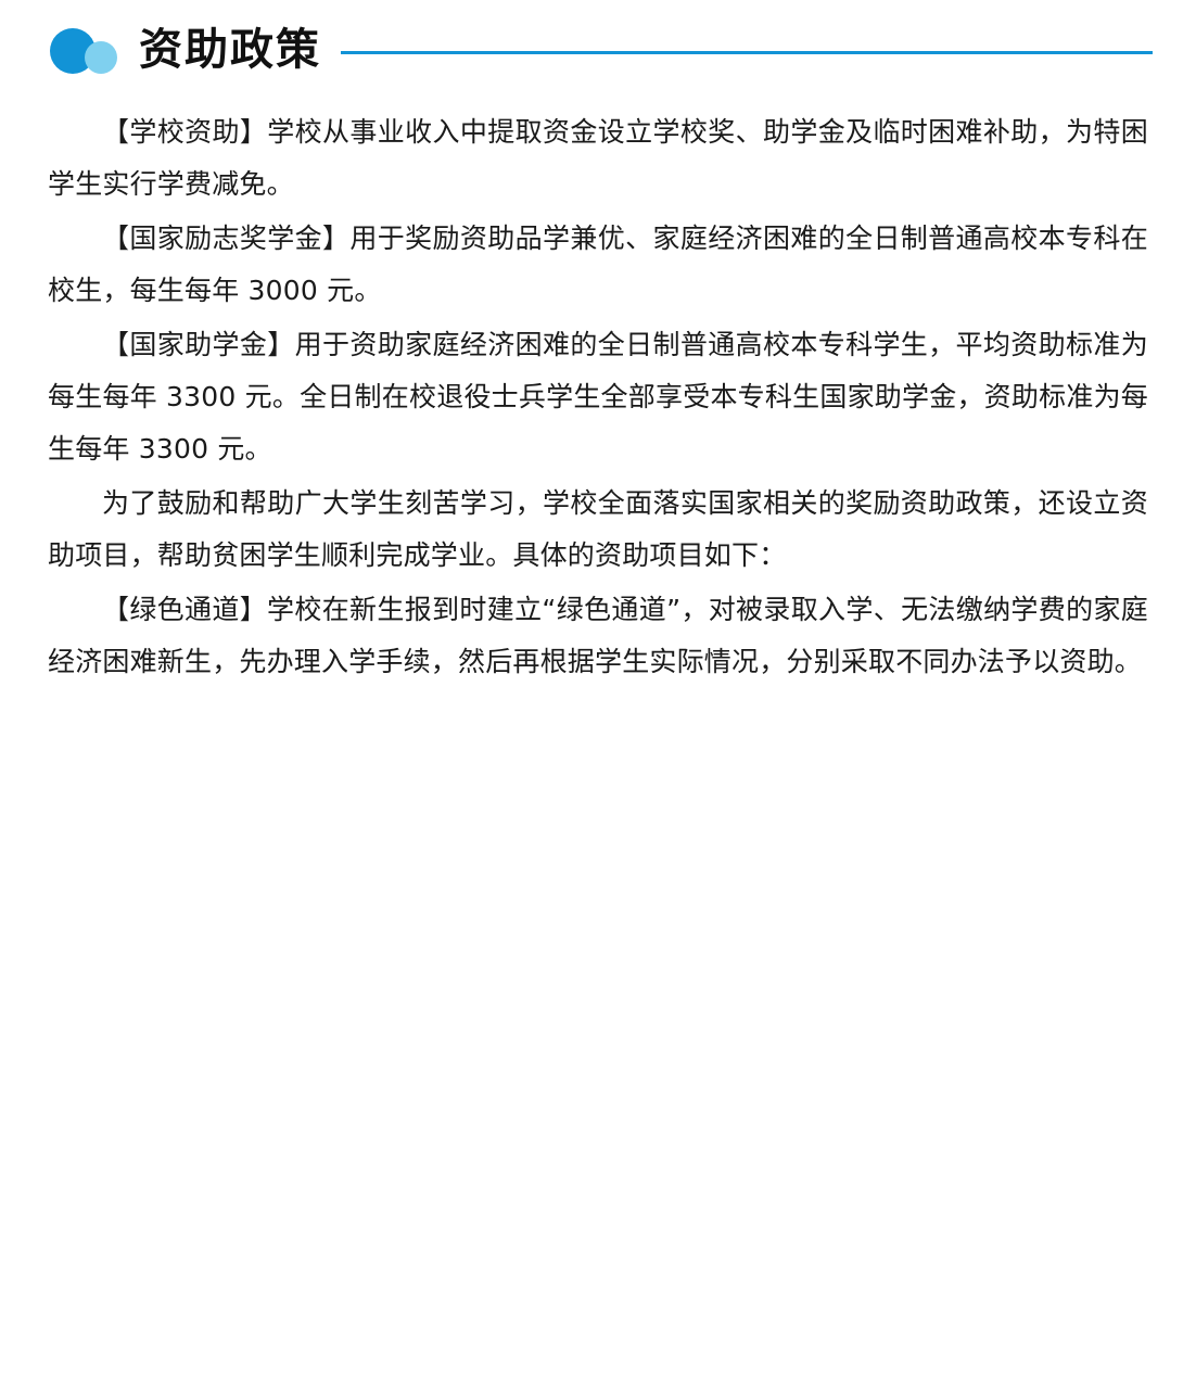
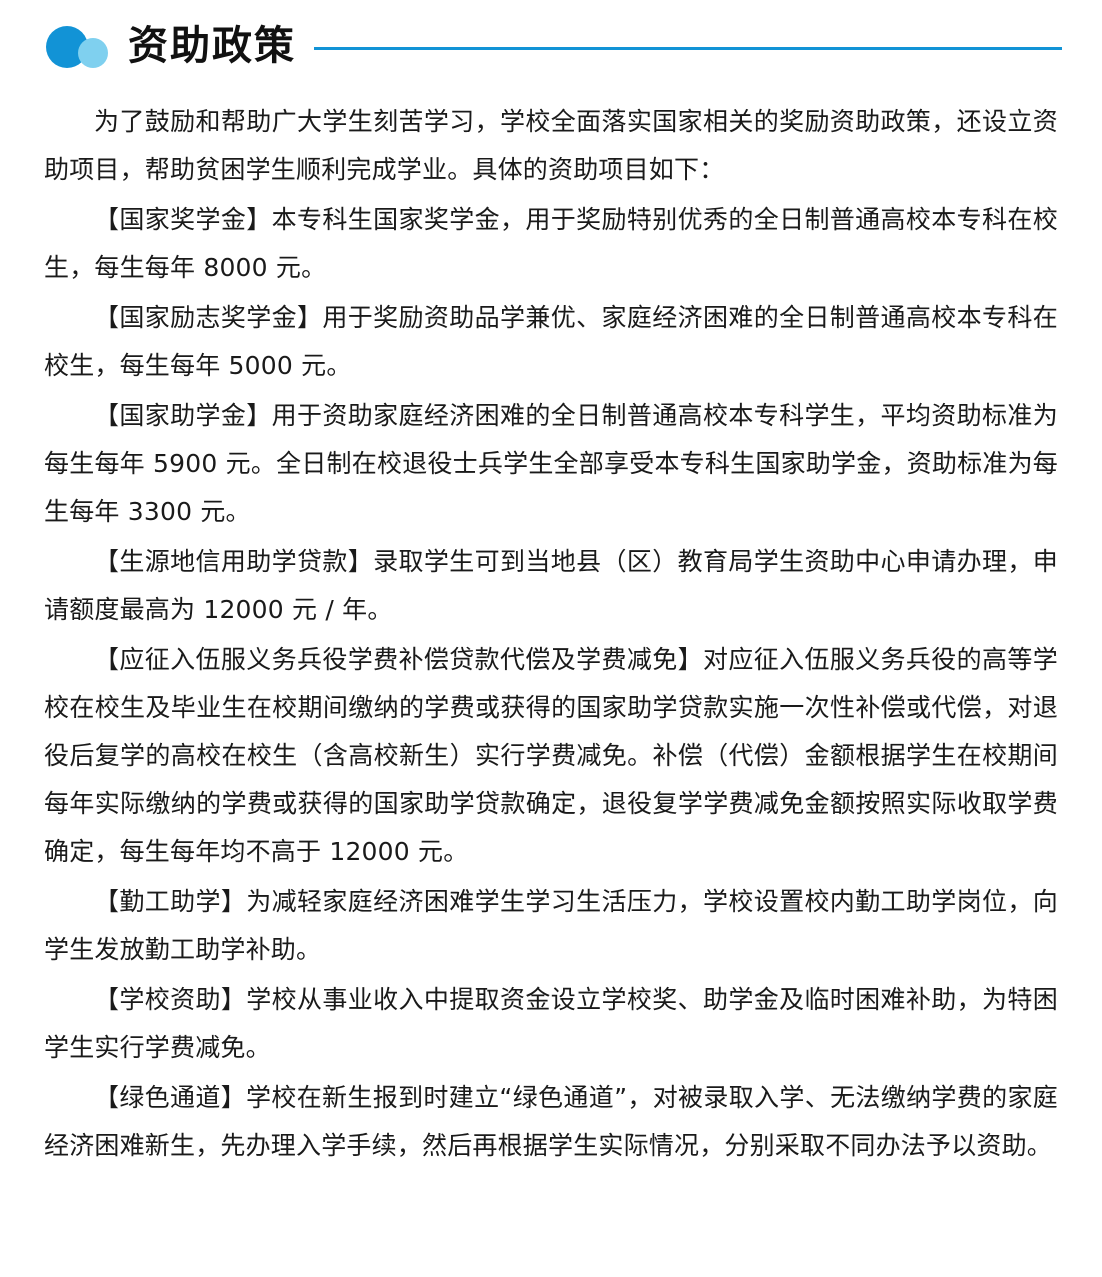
  资助政策
- 【学校资助】学校从事业收入中提取资金设立学校奖、助学金及临时困难补助，为特困学生实行学费减免。
+ 为了鼓励和帮助广大学生刻苦学习，学校全面落实国家相关的奖励资助政策，还设立资助项目，帮助贫困学生顺利完成学业。具体的资助项目如下：
+ 【国家奖学金】本专科生国家奖学金，用于奖励特别优秀的全日制普通高校本专科在校生，每生每年 8000 元。
- 【国家励志奖学金】用于奖励资助品学兼优、家庭经济困难的全日制普通高校本专科在校生，每生每年 3000 元。
+ 【国家励志奖学金】用于奖励资助品学兼优、家庭经济困难的全日制普通高校本专科在校生，每生每年 5000 元。
- 【国家助学金】用于资助家庭经济困难的全日制普通高校本专科学生，平均资助标准为每生每年 3300 元。全日制在校退役士兵学生全部享受本专科生国家助学金，资助标准为每生每年 3300 元。
+ 【国家助学金】用于资助家庭经济困难的全日制普通高校本专科学生，平均资助标准为每生每年 5900 元。全日制在校退役士兵学生全部享受本专科生国家助学金，资助标准为每生每年 3300 元。
+ 【生源地信用助学贷款】录取学生可到当地县（区）教育局学生资助中心申请办理，申请额度最高为 12000 元 / 年。
+ 【应征入伍服义务兵役学费补偿贷款代偿及学费减免】对应征入伍服义务兵役的高等学校在校生及毕业生在校期间缴纳的学费或获得的国家助学贷款实施一次性补偿或代偿，对退役后复学的高校在校生（含高校新生）实行学费减免。补偿（代偿）金额根据学生在校期间每年实际缴纳的学费或获得的国家助学贷款确定，退役复学学费减免金额按照实际收取学费确定，每生每年均不高于 12000 元。
+ 【勤工助学】为减轻家庭经济困难学生学习生活压力，学校设置校内勤工助学岗位，向学生发放勤工助学补助。
- 为了鼓励和帮助广大学生刻苦学习，学校全面落实国家相关的奖励资助政策，还设立资助项目，帮助贫困学生顺利完成学业。具体的资助项目如下：
+ 【学校资助】学校从事业收入中提取资金设立学校奖、助学金及临时困难补助，为特困学生实行学费减免。
  【绿色通道】学校在新生报到时建立“绿色通道”，对被录取入学、无法缴纳学费的家庭经济困难新生，先办理入学手续，然后再根据学生实际情况，分别采取不同办法予以资助。
